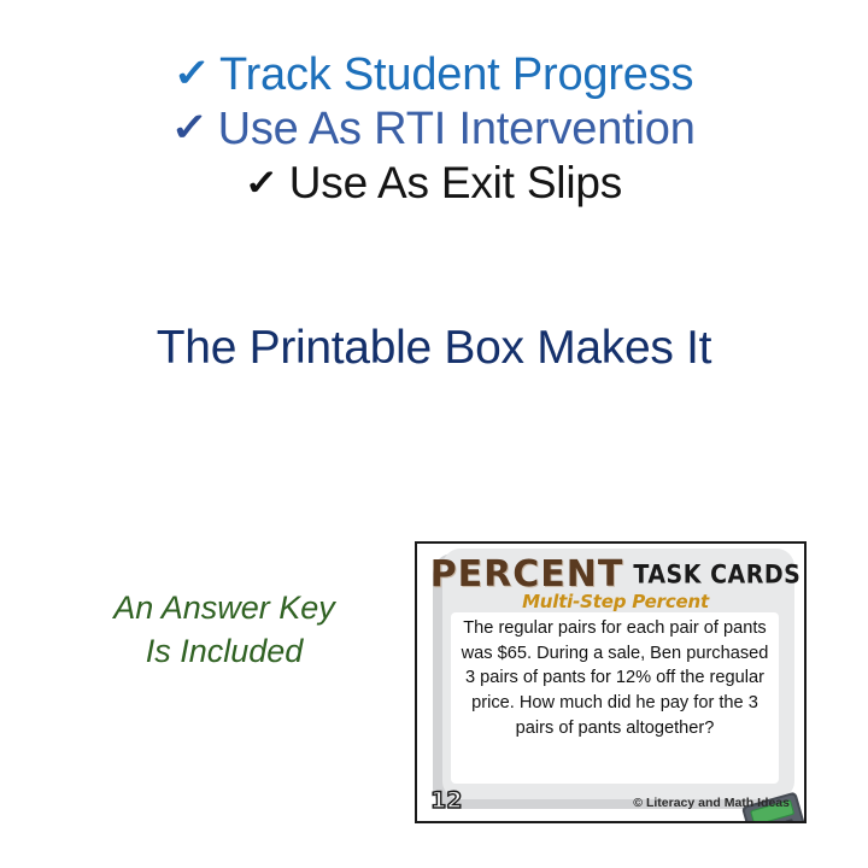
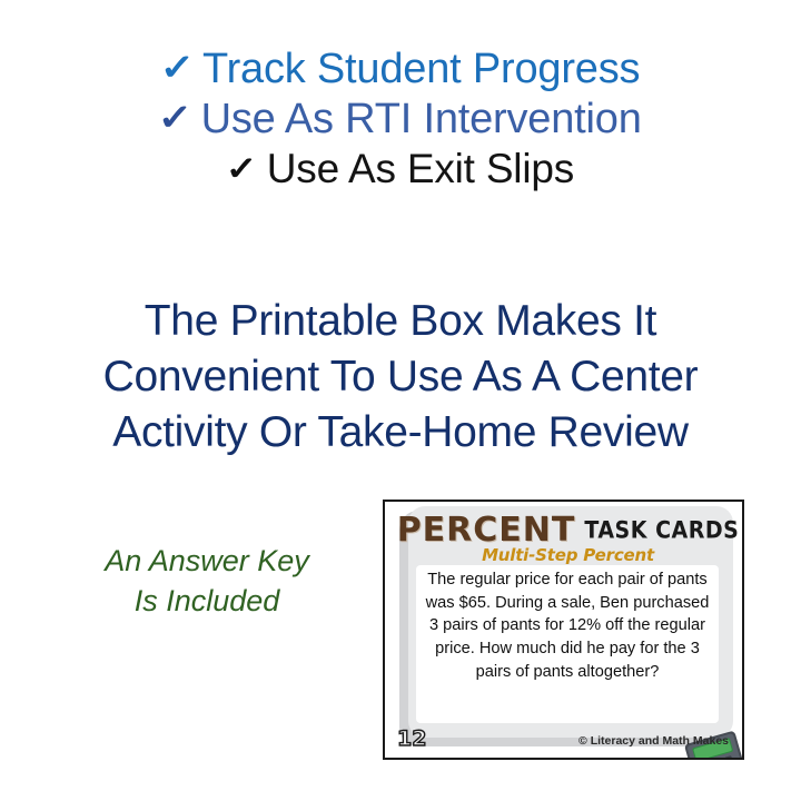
  ✓ Track Student Progress
  ✓ Use As RTI Intervention
  ✓ Use As Exit Slips
  The Printable Box Makes It
+ Convenient To Use As A Center
+ Activity Or Take-Home Review
  An Answer Key
  Is Included
  PERCENT TASK CARDS
  Multi-Step Percent
- The regular pairs for each pair of pants was $65. During a sale, Ben purchased 3 pairs of pants for 12% off the regular price. How much did he pay for the 3 pairs of pants altogether?
+ The regular price for each pair of pants was $65. During a sale, Ben purchased 3 pairs of pants for 12% off the regular price. How much did he pay for the 3 pairs of pants altogether?
  12
- © Literacy and Math Ideas
+ © Literacy and Math Makes
